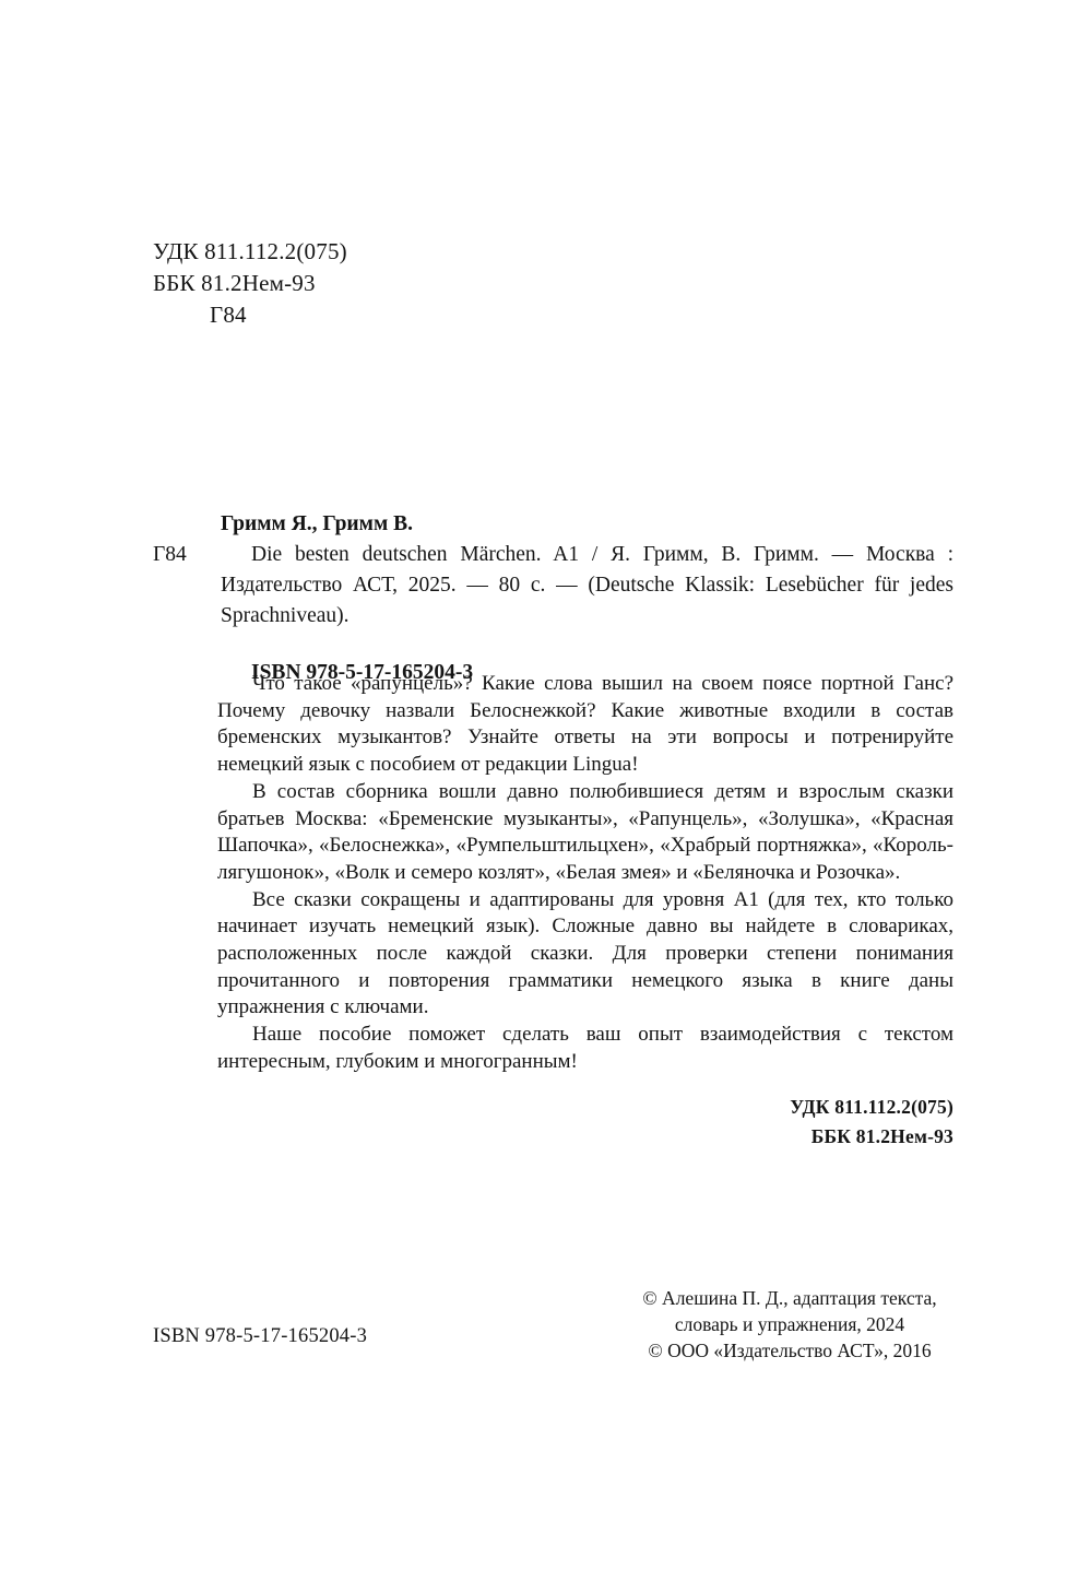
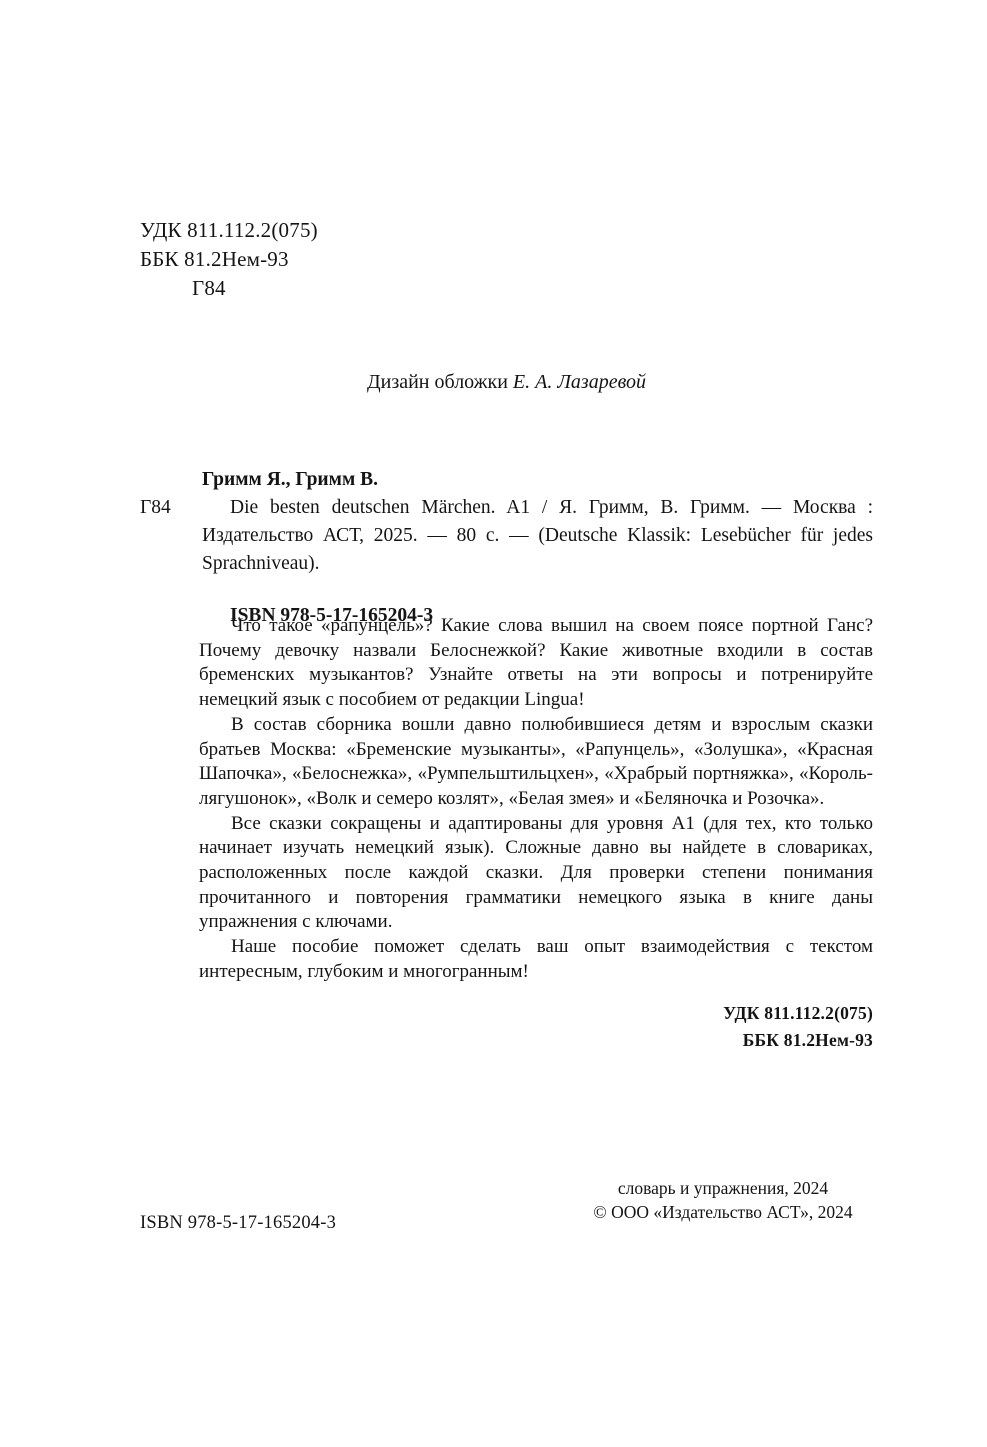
  УДК 811.112.2(075)
  ББК 81.2Нем-93
  Г84
+ Дизайн обложки Е. А. Лазаревой
  Гримм Я., Гримм В.
  Г84
  Die besten deutschen Märchen. A1 / Я. Гримм, В. Гримм. — Москва : Издательство АСТ, 2025. — 80 с. — (Deutsche Klassik: Lesebücher für jedes Sprachniveau).
  ISBN 978-5-17-165204-3
  Что такое «рапунцель»? Какие слова вышил на своем поясе портной Ганс? Почему девочку назвали Белоснежкой? Какие животные входили в состав бременских музыкантов? Узнайте ответы на эти вопросы и потренируйте немецкий язык с пособием от редакции Lingua!
  В состав сборника вошли давно полюбившиеся детям и взрослым сказки братьев Москва: «Бременские музыканты», «Рапунцель», «Золушка», «Красная Шапочка», «Белоснежка», «Румпельштильцхен», «Храбрый портняжка», «Король-лягушонок», «Волк и семеро козлят», «Белая змея» и «Беляночка и Розочка».
  Все сказки сокращены и адаптированы для уровня А1 (для тех, кто только начинает изучать немецкий язык). Сложные давно вы найдете в словариках, расположенных после каждой сказки. Для проверки степени понимания прочитанного и повторения грамматики немецкого языка в книге даны упражнения с ключами.
  Наше пособие поможет сделать ваш опыт взаимодействия с текстом интересным, глубоким и многогранным!
  УДК 811.112.2(075)
  ББК 81.2Нем-93
  ISBN 978-5-17-165204-3
- © Алешина П. Д., адаптация текста,
  словарь и упражнения, 2024
- © ООО «Издательство АСТ», 2016
+ © ООО «Издательство АСТ», 2024
